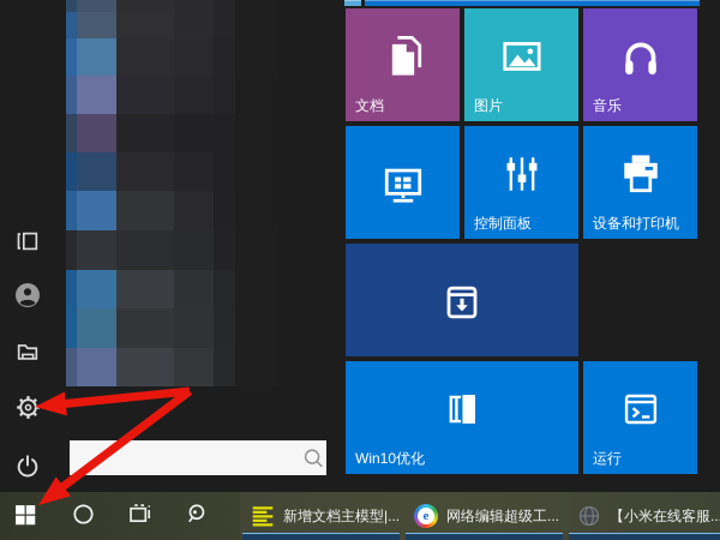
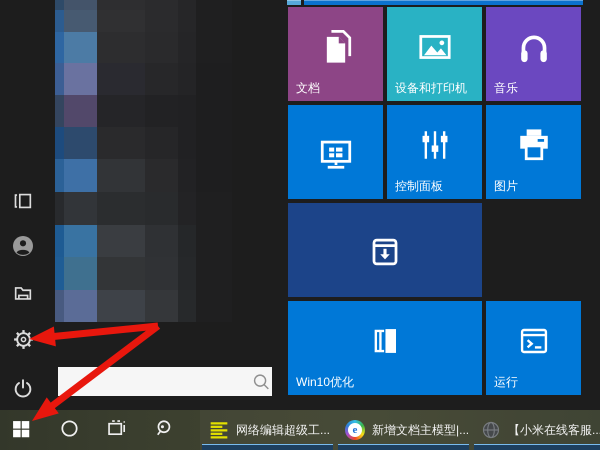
  文档
- 图片
+ 设备和打印机
  音乐
  控制面板
- 设备和打印机
+ 图片
  Win10优化
  运行
- 新增文档主模型|...
+ 网络编辑超级工...
  e
- 网络编辑超级工...
+ 新增文档主模型|...
  【小米在线客服..
